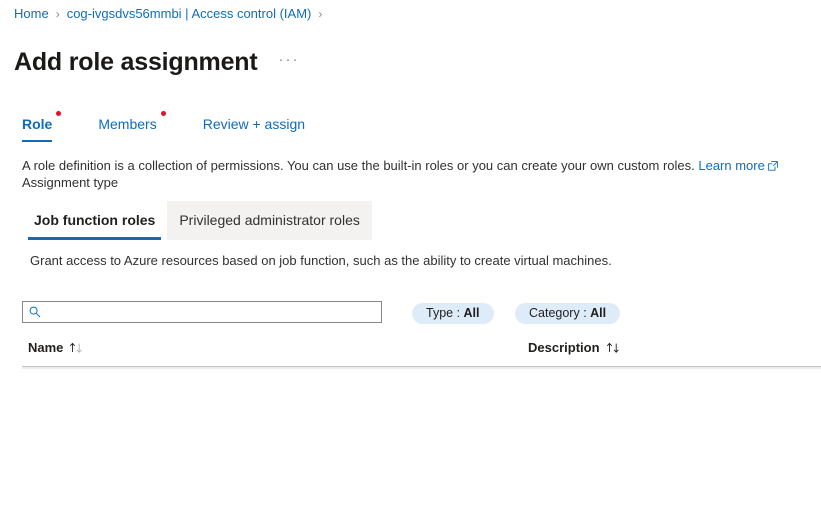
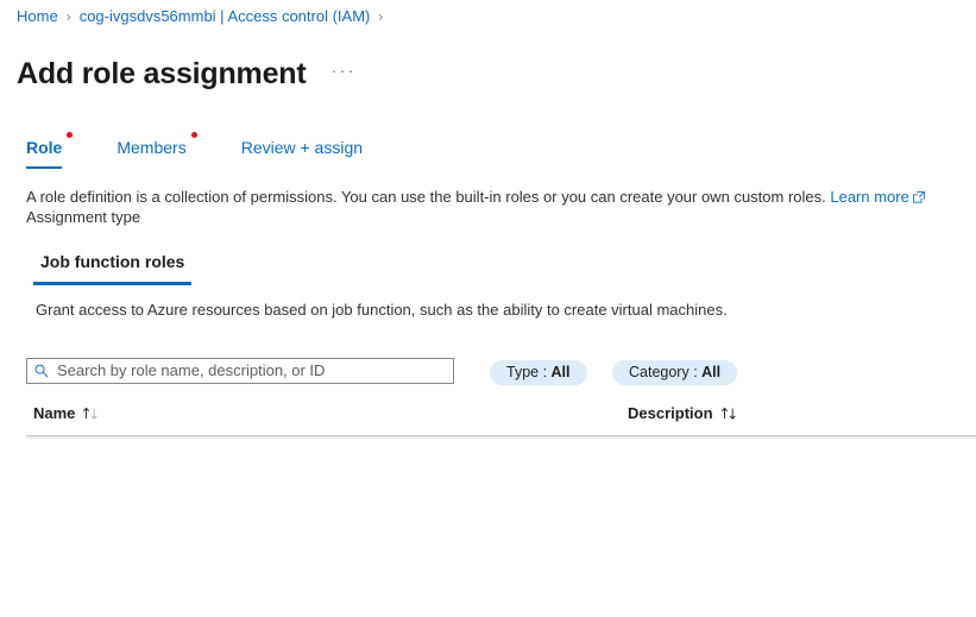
  Home
  ›
  cog-ivgsdvs56mmbi | Access control (IAM)
  ›
  Add role assignment
  ···
  Role
  Members
  Review + assign
  A role definition is a collection of permissions. You can use the built-in roles or you can create your own custom roles. Learn more
  Assignment type
  Job function roles
- Privileged administrator roles
  Grant access to Azure resources based on job function, such as the ability to create virtual machines.
+ Search by role name, description, or ID
  Type : All
  Category : All
  Name
  Description
